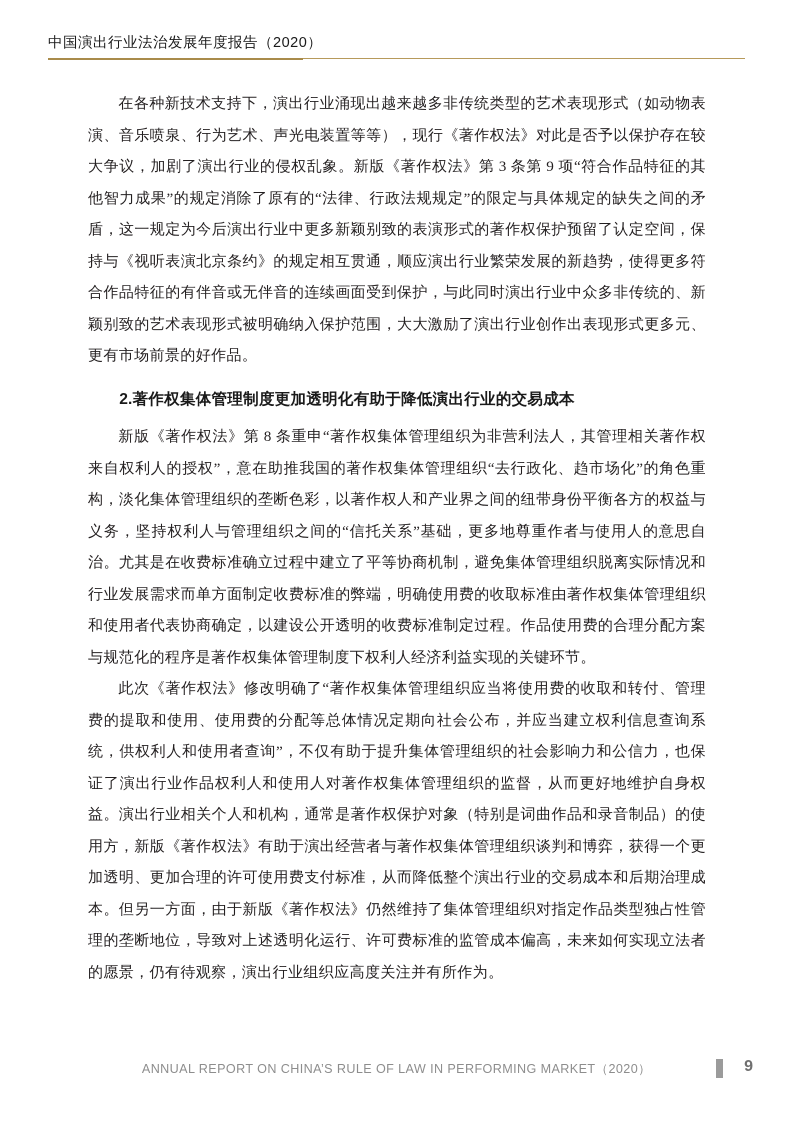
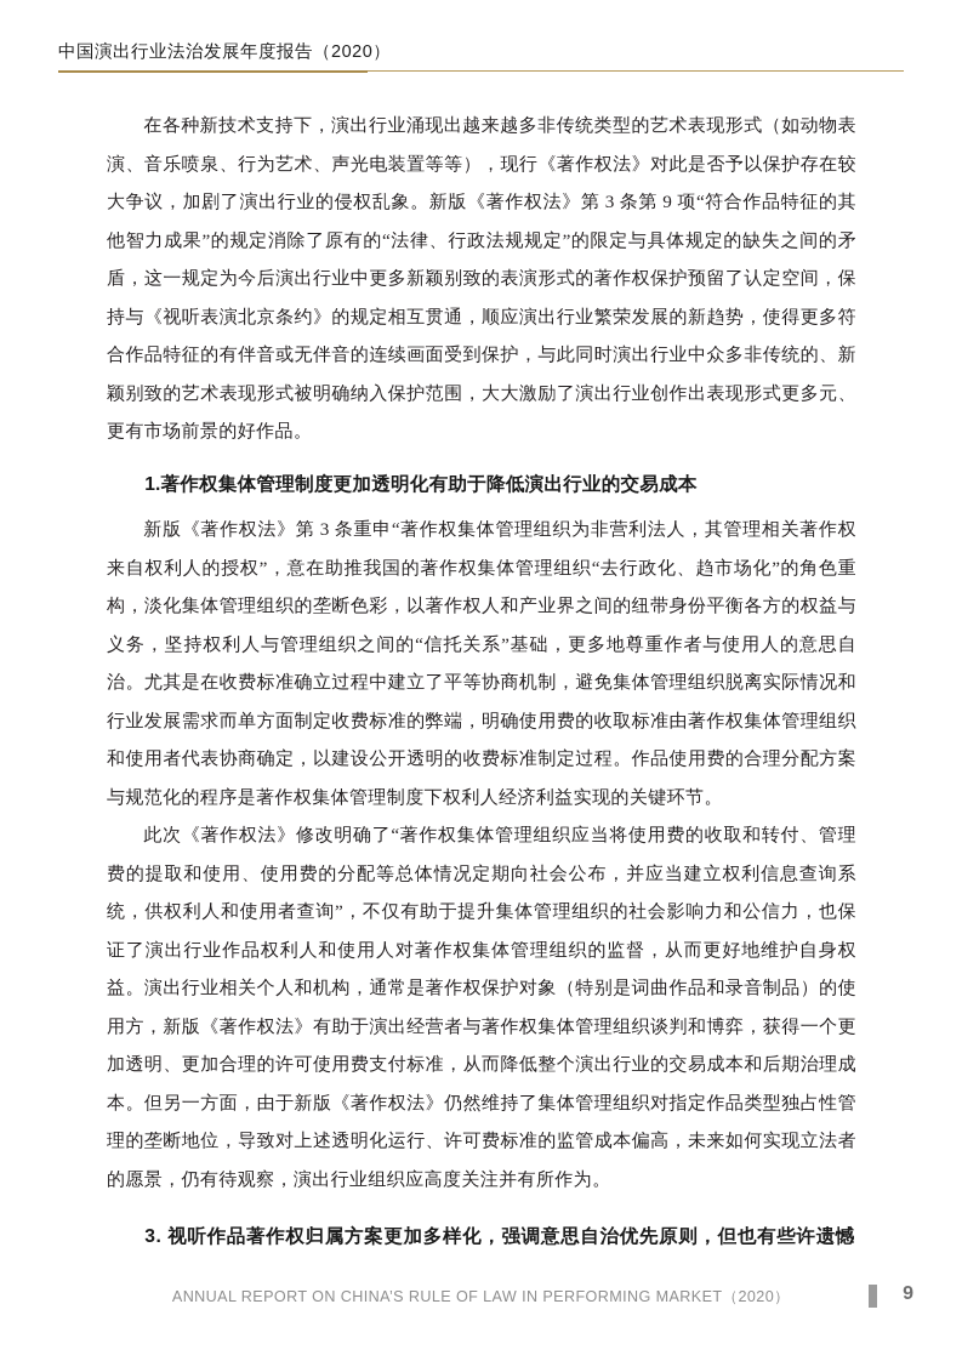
  中国演出行业法治发展年度报告（2020）
  在各种新技术支持下，演出行业涌现出越来越多非传统类型的艺术表现形式（如动物表演、音乐喷泉、行为艺术、声光电装置等等），现行《著作权法》对此是否予以保护存在较大争议，加剧了演出行业的侵权乱象。新版《著作权法》第 3 条第 9 项“符合作品特征的其他智力成果”的规定消除了原有的“法律、行政法规规定”的限定与具体规定的缺失之间的矛盾，这一规定为今后演出行业中更多新颖别致的表演形式的著作权保护预留了认定空间，保持与《视听表演北京条约》的规定相互贯通，顺应演出行业繁荣发展的新趋势，使得更多符合作品特征的有伴音或无伴音的连续画面受到保护，与此同时演出行业中众多非传统的、新颖别致的艺术表现形式被明确纳入保护范围，大大激励了演出行业创作出表现形式更多元、更有市场前景的好作品。
- 2.著作权集体管理制度更加透明化有助于降低演出行业的交易成本
+ 1.著作权集体管理制度更加透明化有助于降低演出行业的交易成本
- 新版《著作权法》第 8 条重申“著作权集体管理组织为非营利法人，其管理相关著作权来自权利人的授权”，意在助推我国的著作权集体管理组织“去行政化、趋市场化”的角色重构，淡化集体管理组织的垄断色彩，以著作权人和产业界之间的纽带身份平衡各方的权益与义务，坚持权利人与管理组织之间的“信托关系”基础，更多地尊重作者与使用人的意思自治。尤其是在收费标准确立过程中建立了平等协商机制，避免集体管理组织脱离实际情况和行业发展需求而单方面制定收费标准的弊端，明确使用费的收取标准由著作权集体管理组织和使用者代表协商确定，以建设公开透明的收费标准制定过程。作品使用费的合理分配方案与规范化的程序是著作权集体管理制度下权利人经济利益实现的关键环节。
+ 新版《著作权法》第 3 条重申“著作权集体管理组织为非营利法人，其管理相关著作权来自权利人的授权”，意在助推我国的著作权集体管理组织“去行政化、趋市场化”的角色重构，淡化集体管理组织的垄断色彩，以著作权人和产业界之间的纽带身份平衡各方的权益与义务，坚持权利人与管理组织之间的“信托关系”基础，更多地尊重作者与使用人的意思自治。尤其是在收费标准确立过程中建立了平等协商机制，避免集体管理组织脱离实际情况和行业发展需求而单方面制定收费标准的弊端，明确使用费的收取标准由著作权集体管理组织和使用者代表协商确定，以建设公开透明的收费标准制定过程。作品使用费的合理分配方案与规范化的程序是著作权集体管理制度下权利人经济利益实现的关键环节。
  此次《著作权法》修改明确了“著作权集体管理组织应当将使用费的收取和转付、管理费的提取和使用、使用费的分配等总体情况定期向社会公布，并应当建立权利信息查询系统，供权利人和使用者查询”，不仅有助于提升集体管理组织的社会影响力和公信力，也保证了演出行业作品权利人和使用人对著作权集体管理组织的监督，从而更好地维护自身权益。演出行业相关个人和机构，通常是著作权保护对象（特别是词曲作品和录音制品）的使用方，新版《著作权法》有助于演出经营者与著作权集体管理组织谈判和博弈，获得一个更加透明、更加合理的许可使用费支付标准，从而降低整个演出行业的交易成本和后期治理成本。但另一方面，由于新版《著作权法》仍然维持了集体管理组织对指定作品类型独占性管理的垄断地位，导致对上述透明化运行、许可费标准的监管成本偏高，未来如何实现立法者的愿景，仍有待观察，演出行业组织应高度关注并有所作为。
+ 3. 视听作品著作权归属方案更加多样化，强调意思自治优先原则，但也有些许遗憾
  ANNUAL REPORT ON CHINA’S RULE OF LAW IN PERFORMING MARKET（2020）
  9
